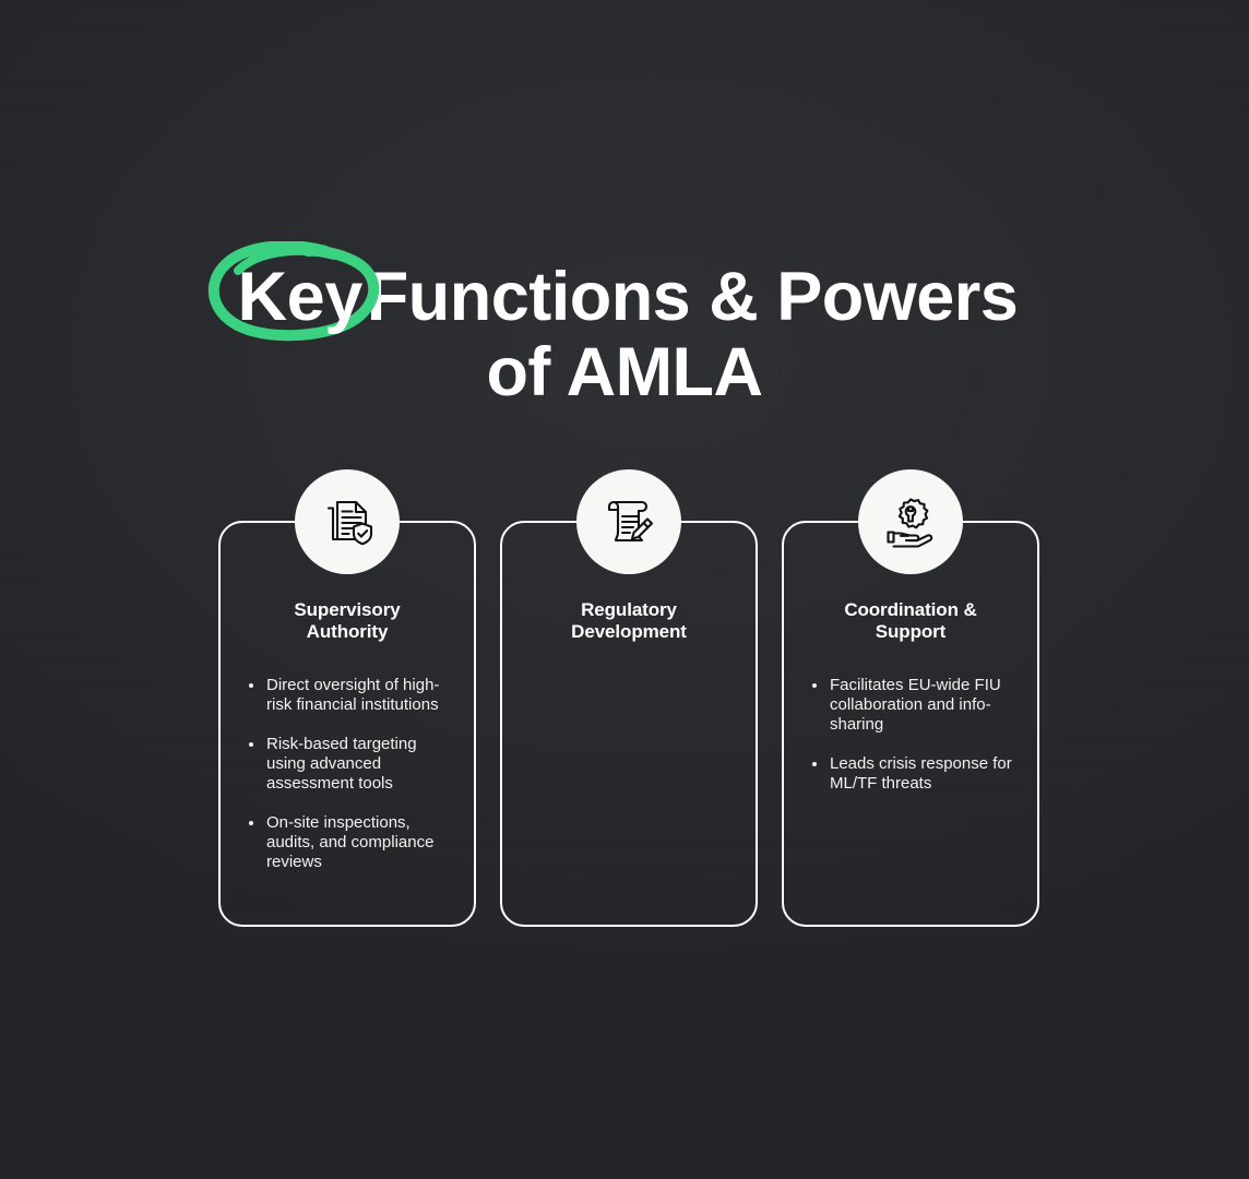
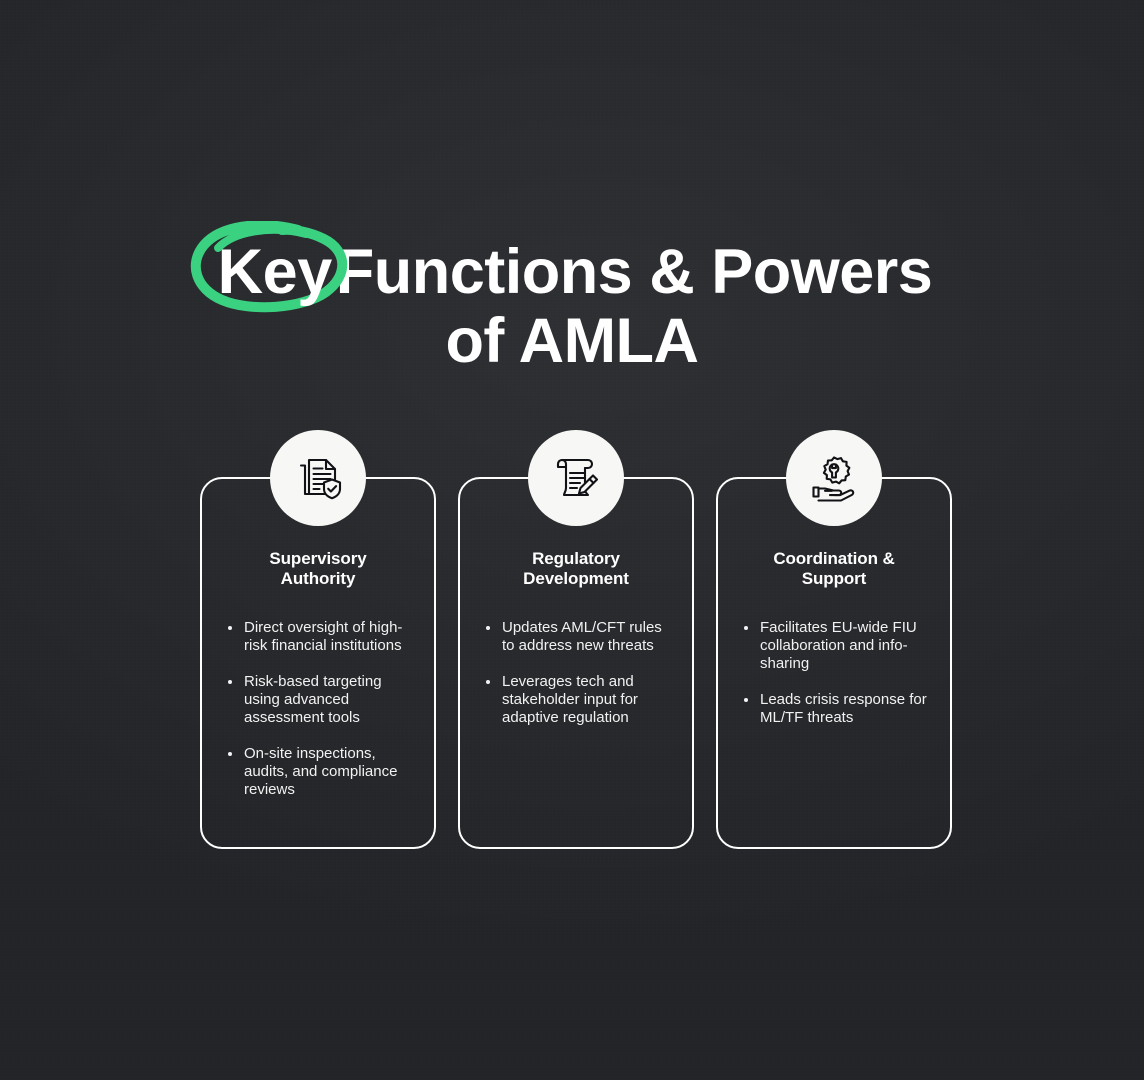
  Key Functions & Powers
  of AMLA
  Supervisory
  Authority
  Direct oversight of high-risk financial institutions
  Risk-based targeting using advanced assessment tools
  On-site inspections, audits, and compliance reviews
  Regulatory
  Development
+ Updates AML/CFT rules to address new threats
+ Leverages tech and stakeholder input for adaptive regulation
  Coordination &
  Support
  Facilitates EU-wide FIU collaboration and info-sharing
  Leads crisis response for ML/TF threats
